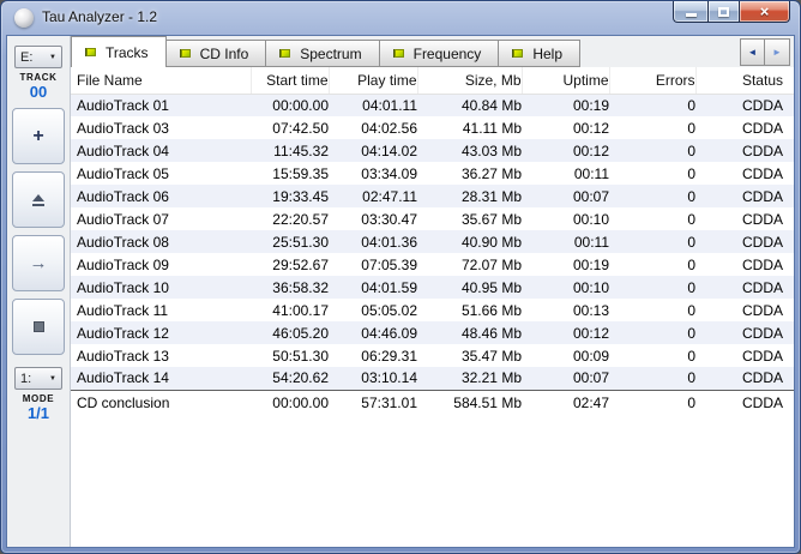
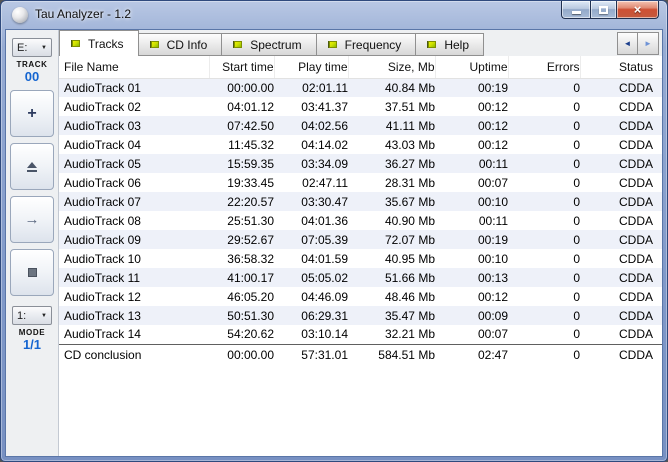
  Tau Analyzer - 1.2
  ×
  E:
  TRACK
  00
  +
  →
  1:
  MODE
  1/1
  Tracks
  CD Info
  Spectrum
  Frequency
  Help
  ◄
  ►
  File Name	Start time	Play time	Size, Mb	Uptime	Errors	Status
- AudioTrack 01	00:00.00	04:01.11	40.84 Mb	00:19	0	CDDA
+ AudioTrack 01	00:00.00	02:01.11	40.84 Mb	00:19	0	CDDA
+ AudioTrack 02	04:01.12	03:41.37	37.51 Mb	00:12	0	CDDA
  AudioTrack 03	07:42.50	04:02.56	41.11 Mb	00:12	0	CDDA
  AudioTrack 04	11:45.32	04:14.02	43.03 Mb	00:12	0	CDDA
  AudioTrack 05	15:59.35	03:34.09	36.27 Mb	00:11	0	CDDA
  AudioTrack 06	19:33.45	02:47.11	28.31 Mb	00:07	0	CDDA
  AudioTrack 07	22:20.57	03:30.47	35.67 Mb	00:10	0	CDDA
  AudioTrack 08	25:51.30	04:01.36	40.90 Mb	00:11	0	CDDA
  AudioTrack 09	29:52.67	07:05.39	72.07 Mb	00:19	0	CDDA
  AudioTrack 10	36:58.32	04:01.59	40.95 Mb	00:10	0	CDDA
  AudioTrack 11	41:00.17	05:05.02	51.66 Mb	00:13	0	CDDA
  AudioTrack 12	46:05.20	04:46.09	48.46 Mb	00:12	0	CDDA
  AudioTrack 13	50:51.30	06:29.31	35.47 Mb	00:09	0	CDDA
  AudioTrack 14	54:20.62	03:10.14	32.21 Mb	00:07	0	CDDA
  CD conclusion	00:00.00	57:31.01	584.51 Mb	02:47	0	CDDA
